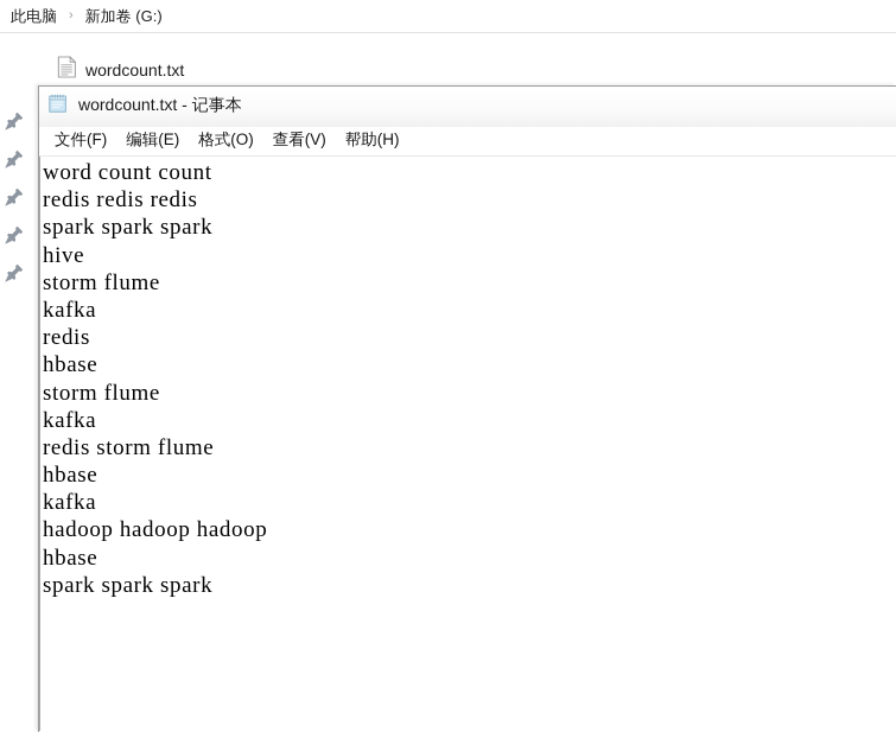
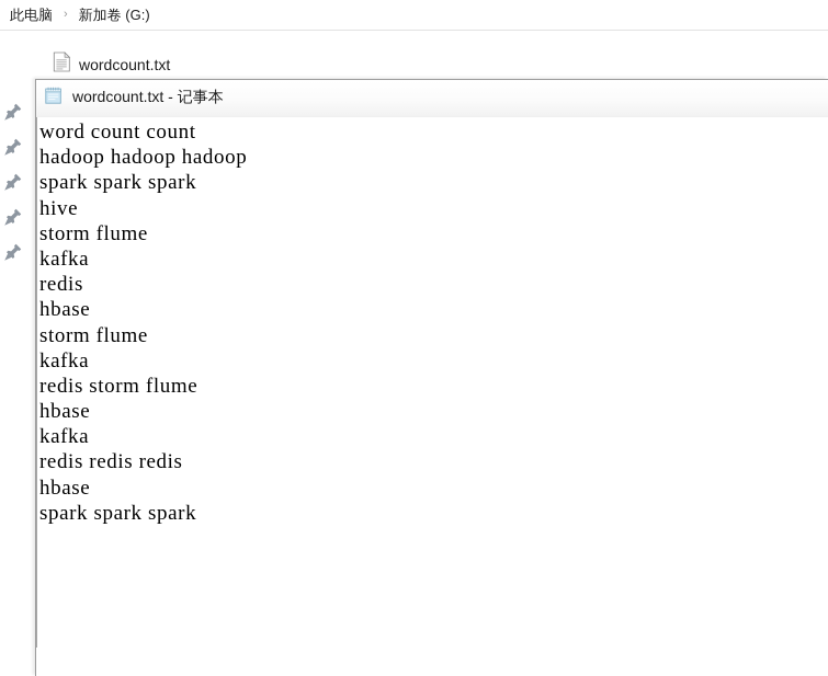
  此电脑
  ›
  新加卷 (G:)
  wordcount.txt
  wordcount.txt - 记事本
- 文件(F)
- 编辑(E)
- 格式(O)
- 查看(V)
- 帮助(H)
  word count count
- redis redis redis
+ hadoop hadoop hadoop
  spark spark spark
  hive
  storm flume
  kafka
  redis
  hbase
  storm flume
  kafka
  redis storm flume
  hbase
  kafka
- hadoop hadoop hadoop
+ redis redis redis
  hbase
  spark spark spark
